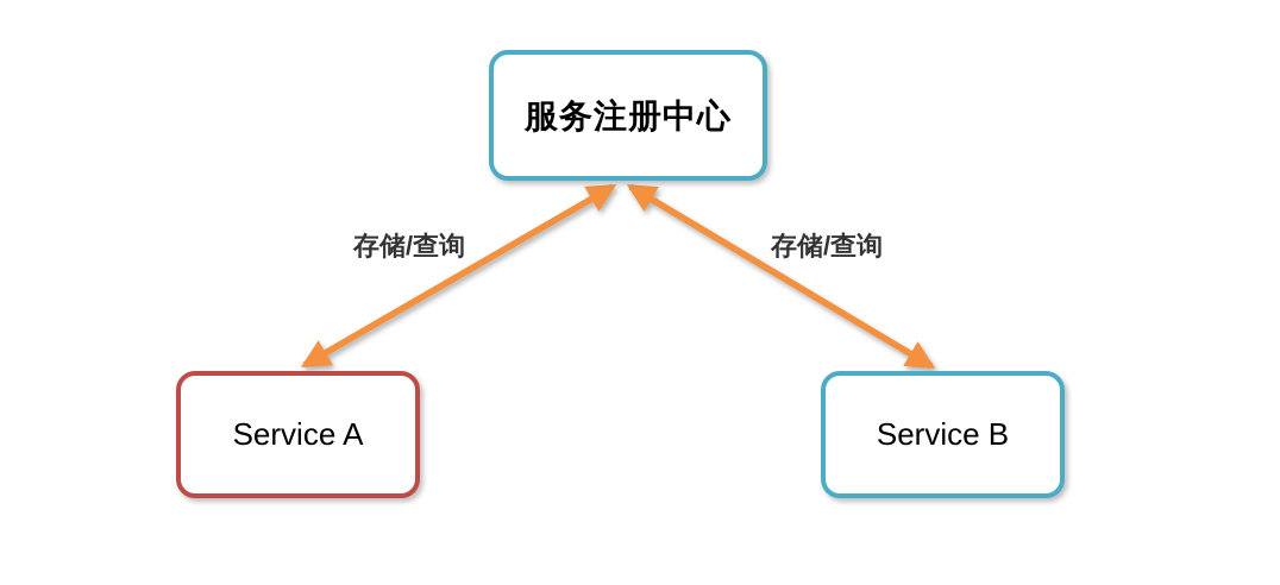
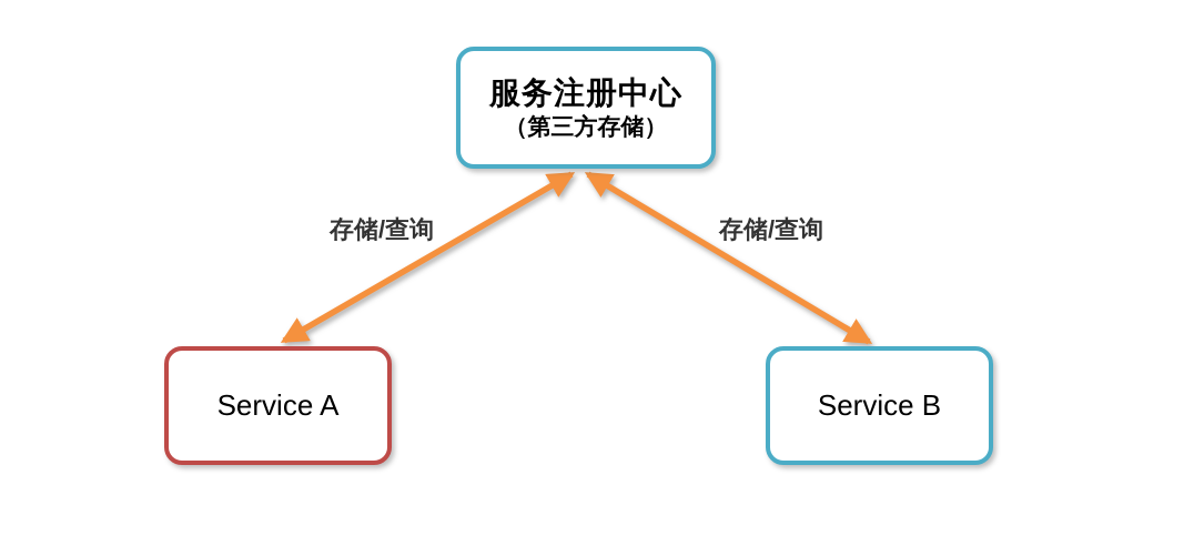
  服务注册中心
+ （第三方存储）
  Service A
  Service B
  存储/查询
  存储/查询
